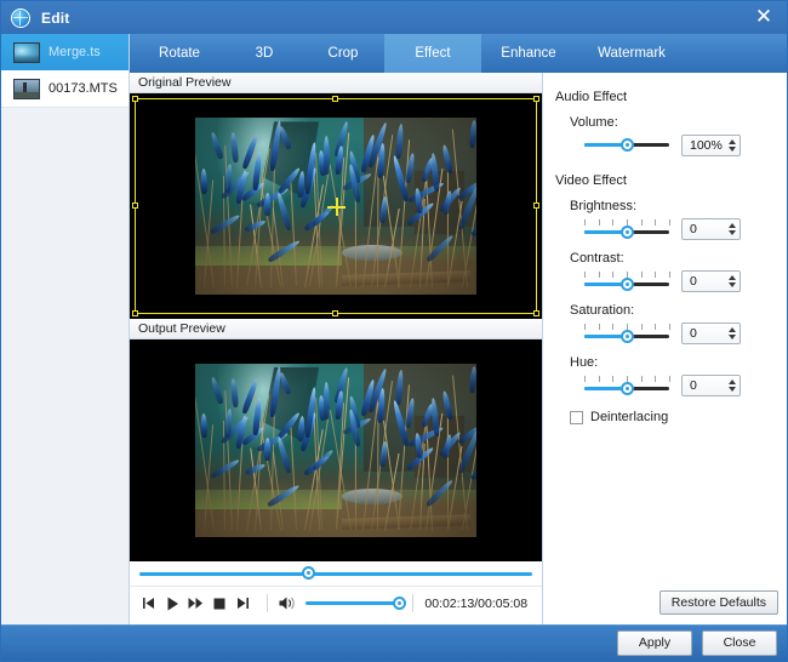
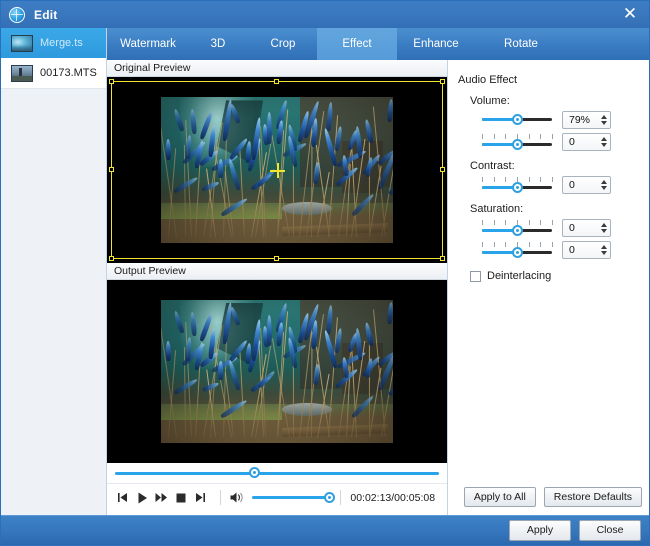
  Edit
  ✕
- Rotate
+ Watermark
  3D
  Crop
  Effect
  Enhance
- Watermark
+ Rotate
  Merge.ts
  00173.MTS
  Original Preview
  Output Preview
  00:02:13/00:05:08
  Audio Effect
  Volume:
- 100%
+ 79%
- Video Effect
- Brightness:
  0
  Contrast:
  0
  Saturation:
  0
- Hue:
  0
  Deinterlacing
+ Apply to All
  Restore Defaults
  Apply
  Close
